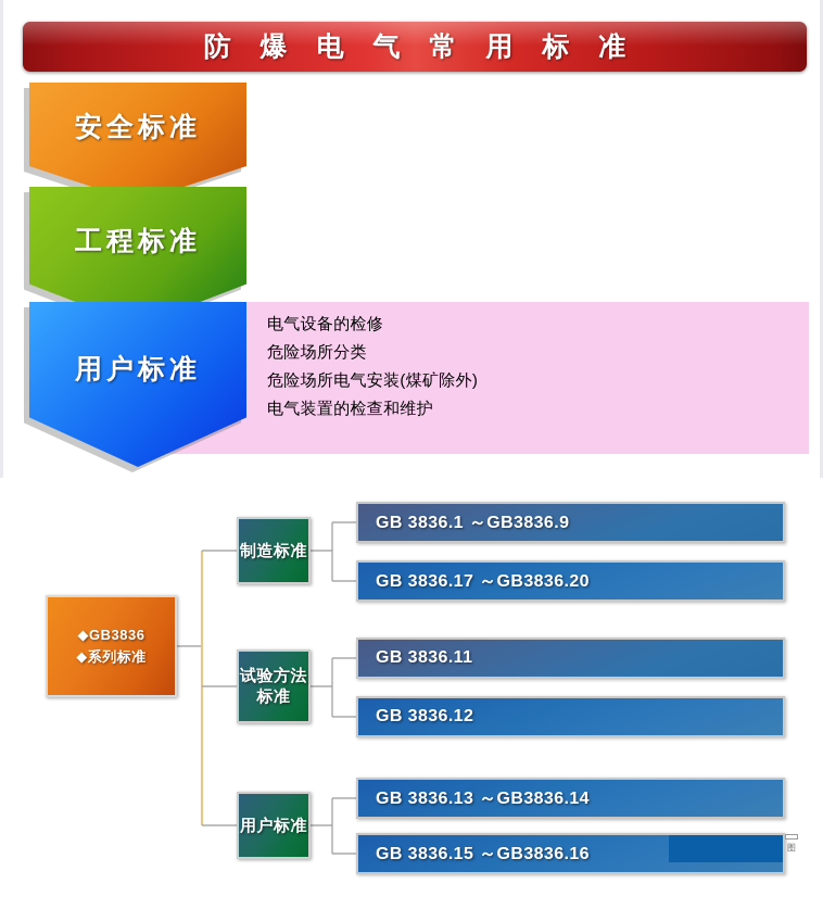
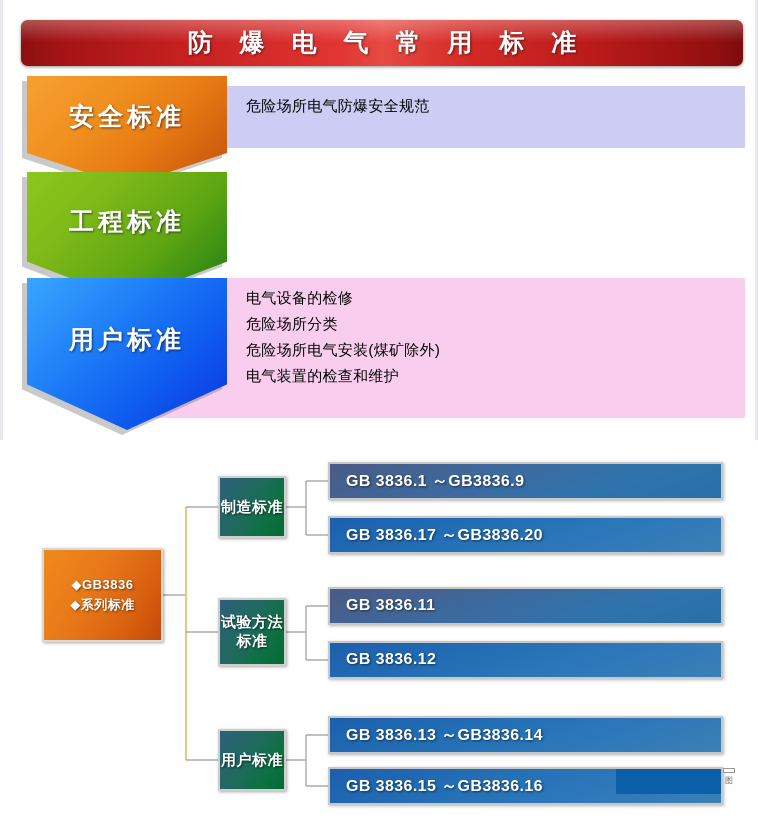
  防 爆 电 气 常 用 标 准
+ 危险场所电气防爆安全规范
  电气设备的检修
  危险场所分类
  危险场所电气安装(煤矿除外)
  电气装置的检查和维护
  安全标准
  工程标准
  用户标准
  ◆GB3836
  ◆系列标准
  制造标准
  试验方法标准
  用户标准
  GB 3836.1 ～GB3836.9
  GB 3836.17 ～GB3836.20
  GB 3836.11
  GB 3836.12
  GB 3836.13 ～GB3836.14
  GB 3836.15 ～GB3836.16
